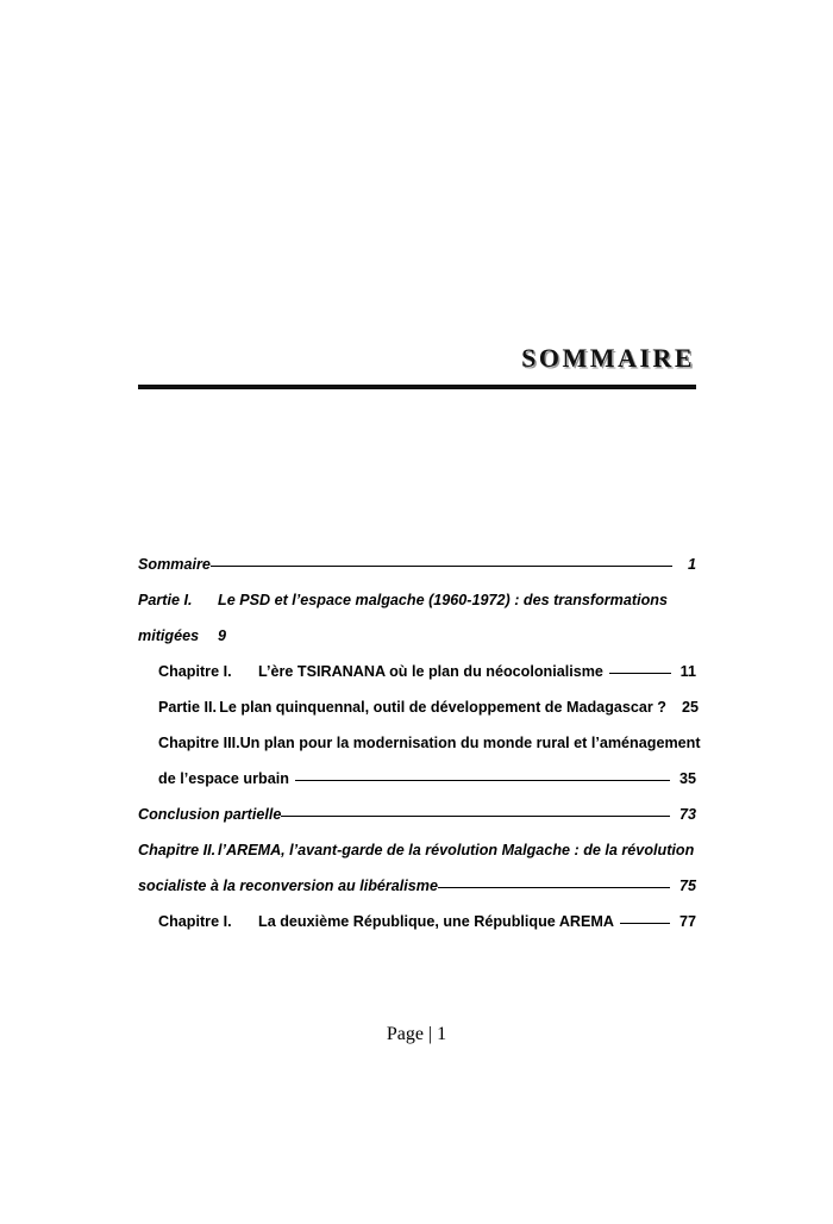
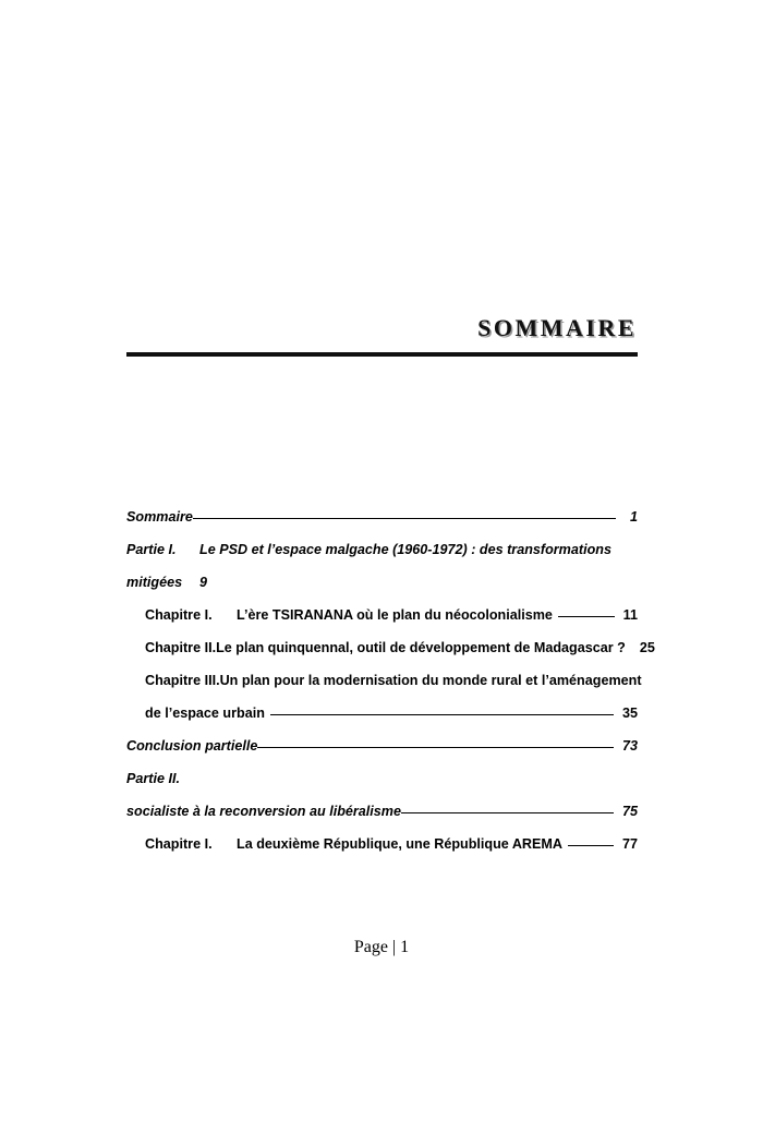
  SOMMAIRE
  Sommaire
  1
  Partie I.
  Le PSD et l’espace malgache (1960-1972) : des transformations
  mitigées
  9
  Chapitre I.
  L’ère TSIRANANA où le plan du néocolonialisme
  11
- Partie II.
+ Chapitre II.
  Le plan quinquennal, outil de développement de Madagascar ?
  25
  Chapitre III.
  Un plan pour la modernisation du monde rural et l’aménagement
  de l’espace urbain
  35
  Conclusion partielle
  73
- Chapitre II.
+ Partie II.
- l’AREMA, l’avant-garde de la révolution Malgache : de la révolution
  socialiste à la reconversion au libéralisme
  75
  Chapitre I.
  La deuxième République, une République AREMA
  77
  Page | 1
